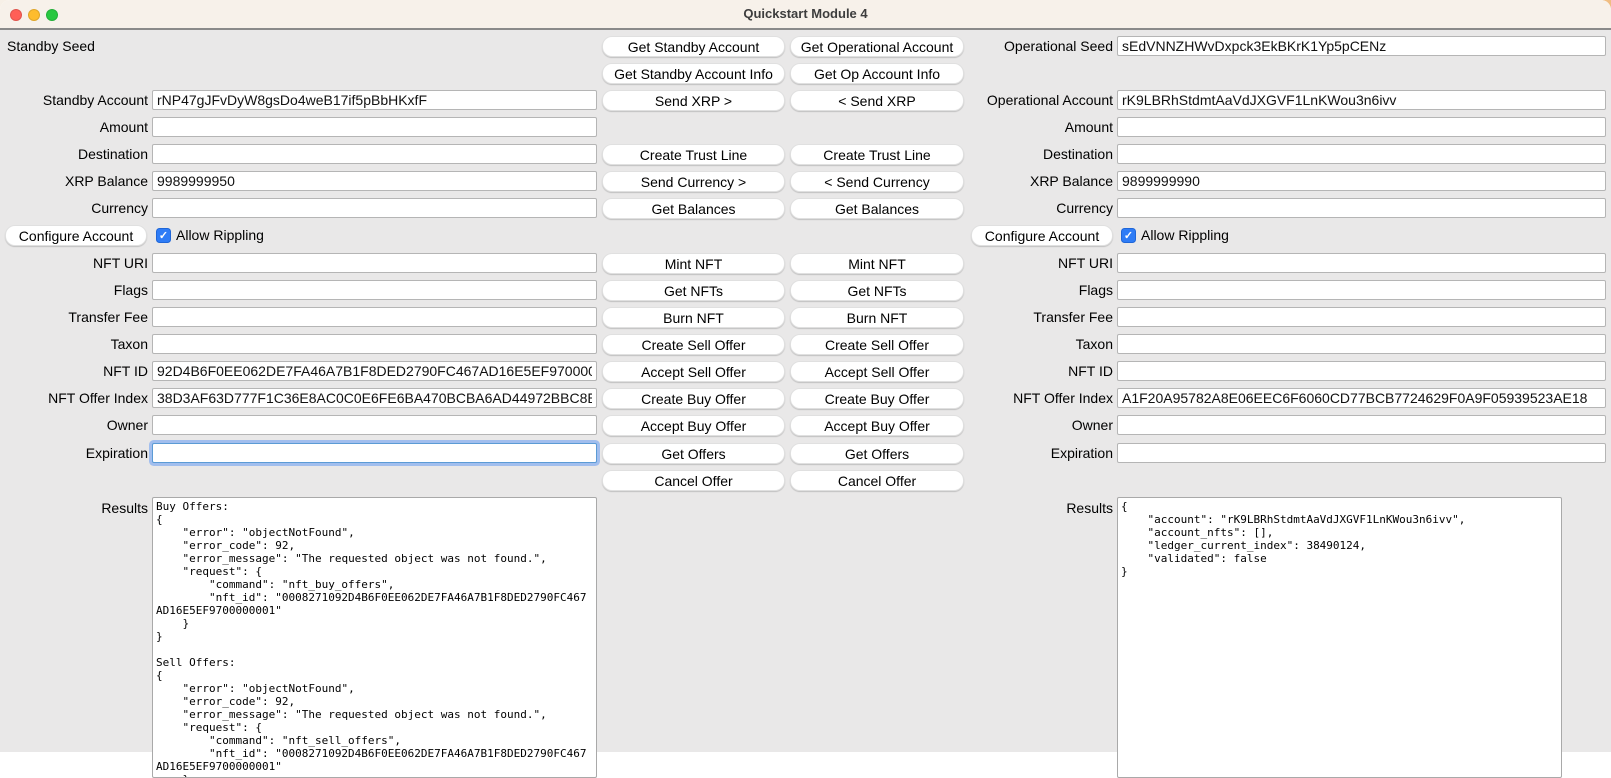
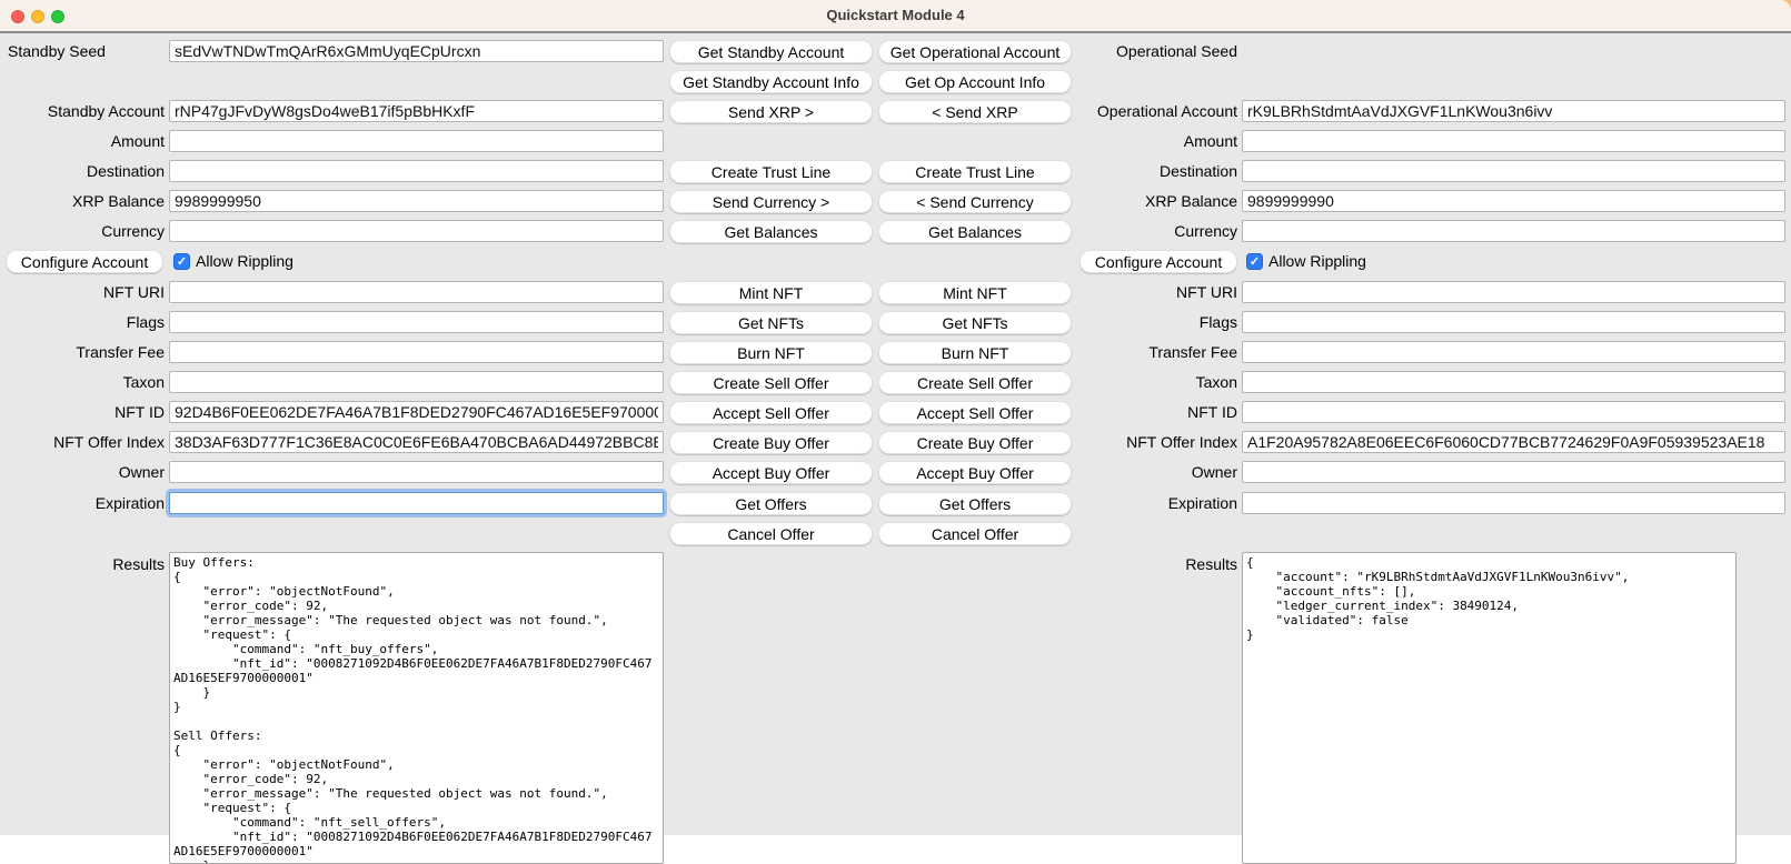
  Quickstart Module 4
  Standby Seed
+ sEdVwTNDwTmQArR6xGMmUyqECpUrcxn
  Standby Account
  rNP47gJFvDyW8gsDo4weB17if5pBbHKxfF
  Amount
  Destination
  XRP Balance
  9989999950
  Currency
  Configure Account
  ✓
  Allow Rippling
  NFT URI
  Flags
  Transfer Fee
  Taxon
  NFT ID
  92D4B6F0EE062DE7FA46A7B1F8DED2790FC467AD16E5EF97000
  NFT Offer Index
  38D3AF63D777F1C36E8AC0C0E6FE6BA470BCBA6AD44972BBC8
  Owner
  Expiration
  Results
  Buy Offers:
  {
  "error": "objectNotFound",
  "error_code": 92,
  "error_message": "The requested object was not found.",
  "request": {
  "command": "nft_buy_offers",
  Get Standby Account
  Get Standby Account Info
  Send XRP >
  Create Trust Line
  Send Currency >
  Get Balances
  Mint NFT
  Get NFTs
  Burn NFT
  Create Sell Offer
  Accept Sell Offer
  Create Buy Offer
  Accept Buy Offer
  Get Offers
  Cancel Offer
  Get Operational Account
  Get Op Account Info
  < Send XRP
  Create Trust Line
  < Send Currency
  Get Balances
  Mint NFT
  Get NFTs
  Burn NFT
  Create Sell Offer
  Accept Sell Offer
  Create Buy Offer
  Accept Buy Offer
  Get Offers
  Cancel Offer
  Operational Seed
- sEdVNNZHWvDxpck3EkBKrK1Yp5pCENz
  Operational Account
  rK9LBRhStdmtAaVdJXGVF1LnKWou3n6ivv
  Amount
  Destination
  XRP Balance
  9899999990
  Currency
  Configure Account
  ✓
  Allow Rippling
  NFT URI
  Flags
  Transfer Fee
  Taxon
  NFT ID
  NFT Offer Index
  A1F20A95782A8E06EEC6F6060CD77BCB7724629F0A9F05939523AE18
  Owner
  Expiration
  Results
  {
  "account": "rK9LBRhStdmtAaVdJXGVF1LnKWou3n6ivv",
  "account_nfts": [],
  "ledger_current_index": 38490124,
  "validated": false
  }
